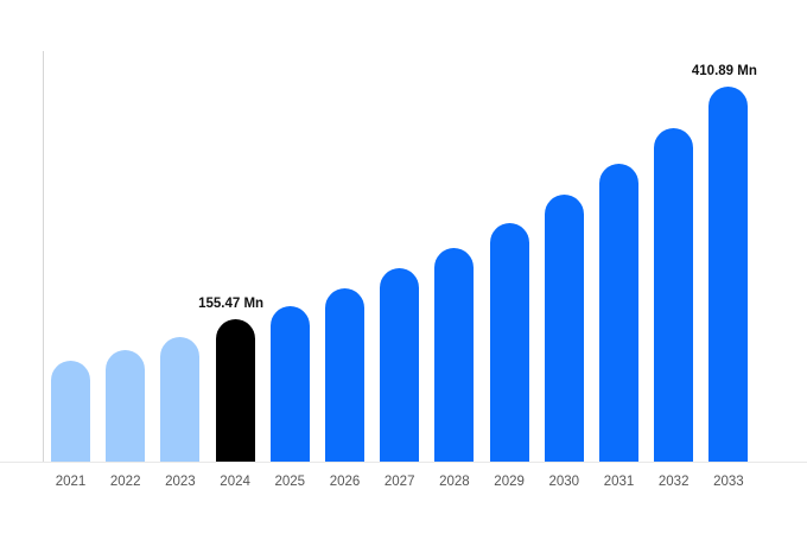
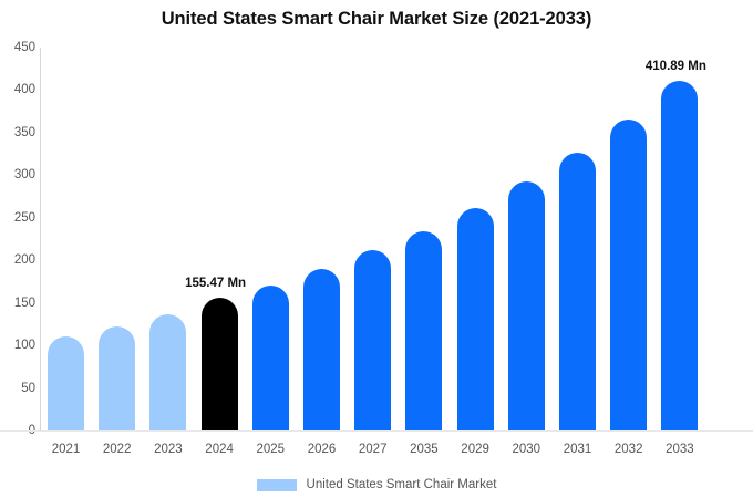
+ United States Smart Chair Market Size (2021-2033)
+ 450
+ 400
+ 350
+ 300
+ 250
+ 200
+ 150
+ 100
+ 50
  2021
  2022
  2023
  2024
  155.47 Mn
  2025
  2026
  2027
- 2028
+ 2035
  2029
  2030
  2031
  2032
  2033
  410.89 Mn
+ United States Smart Chair Market
